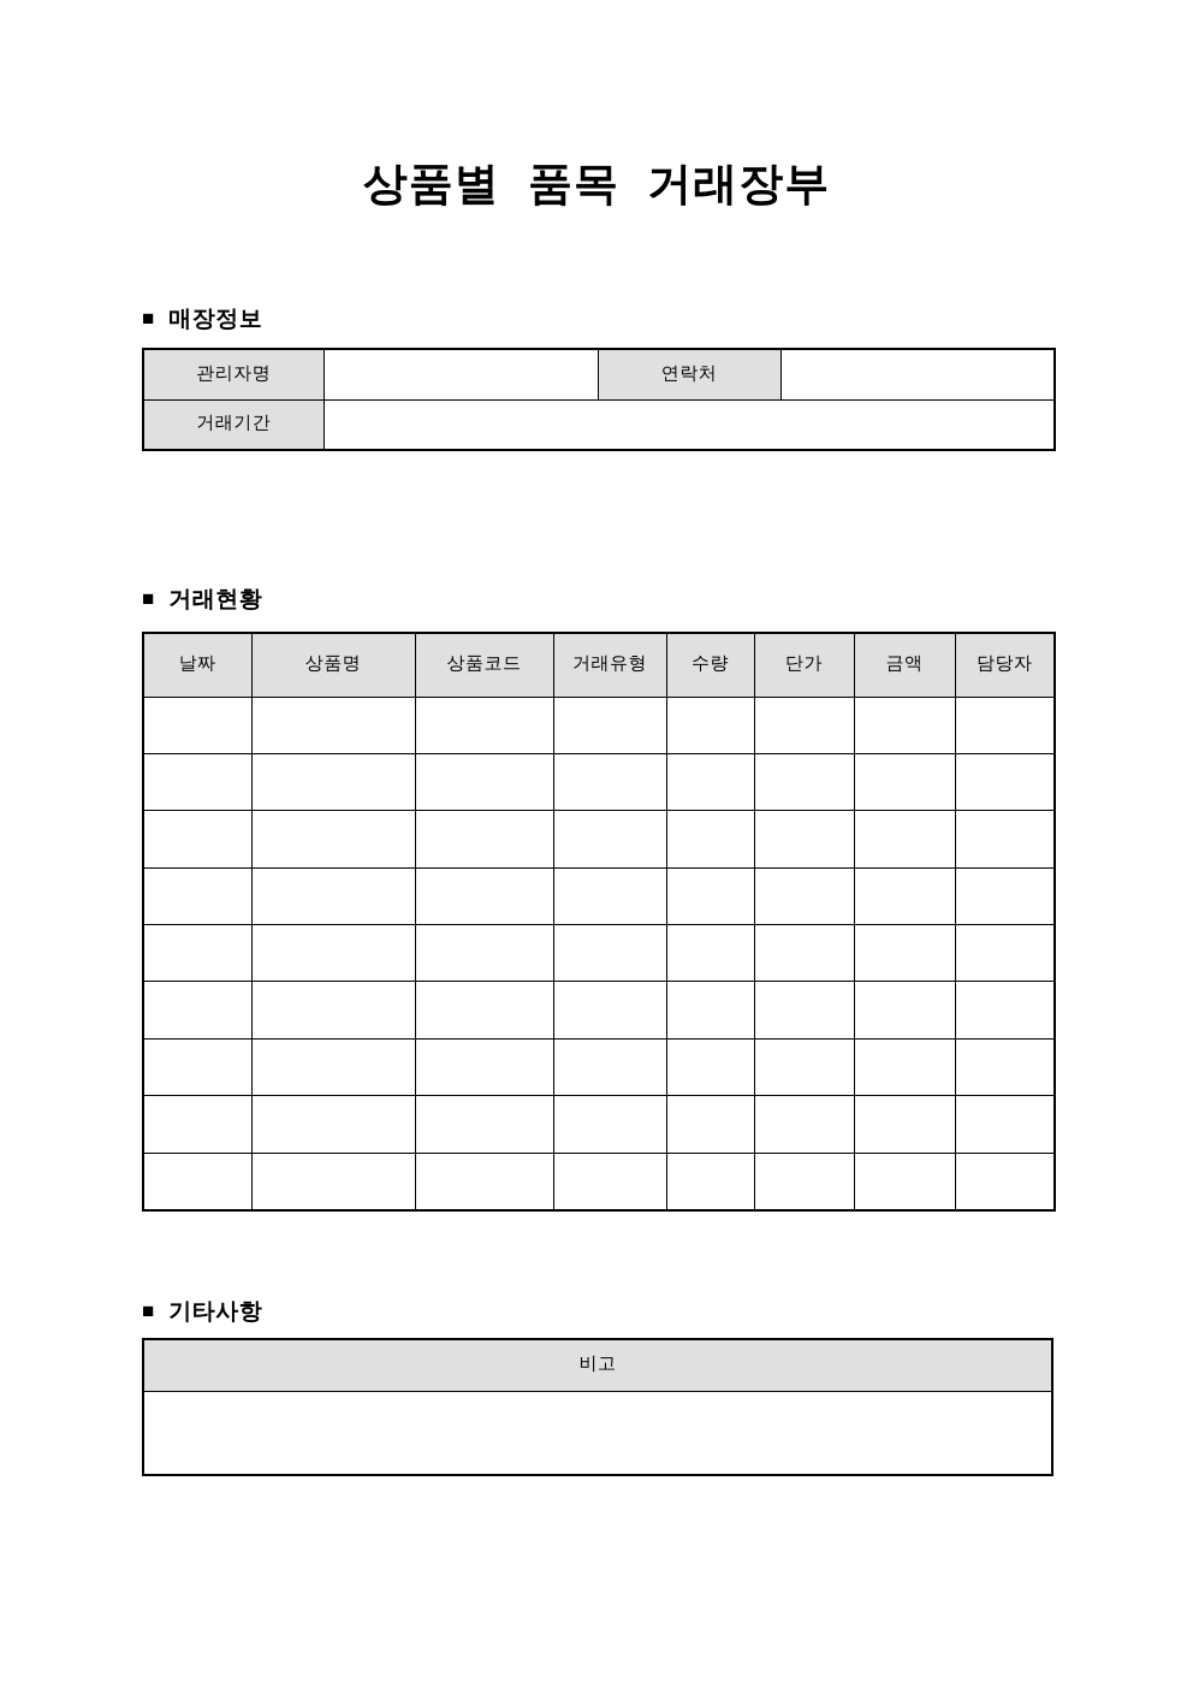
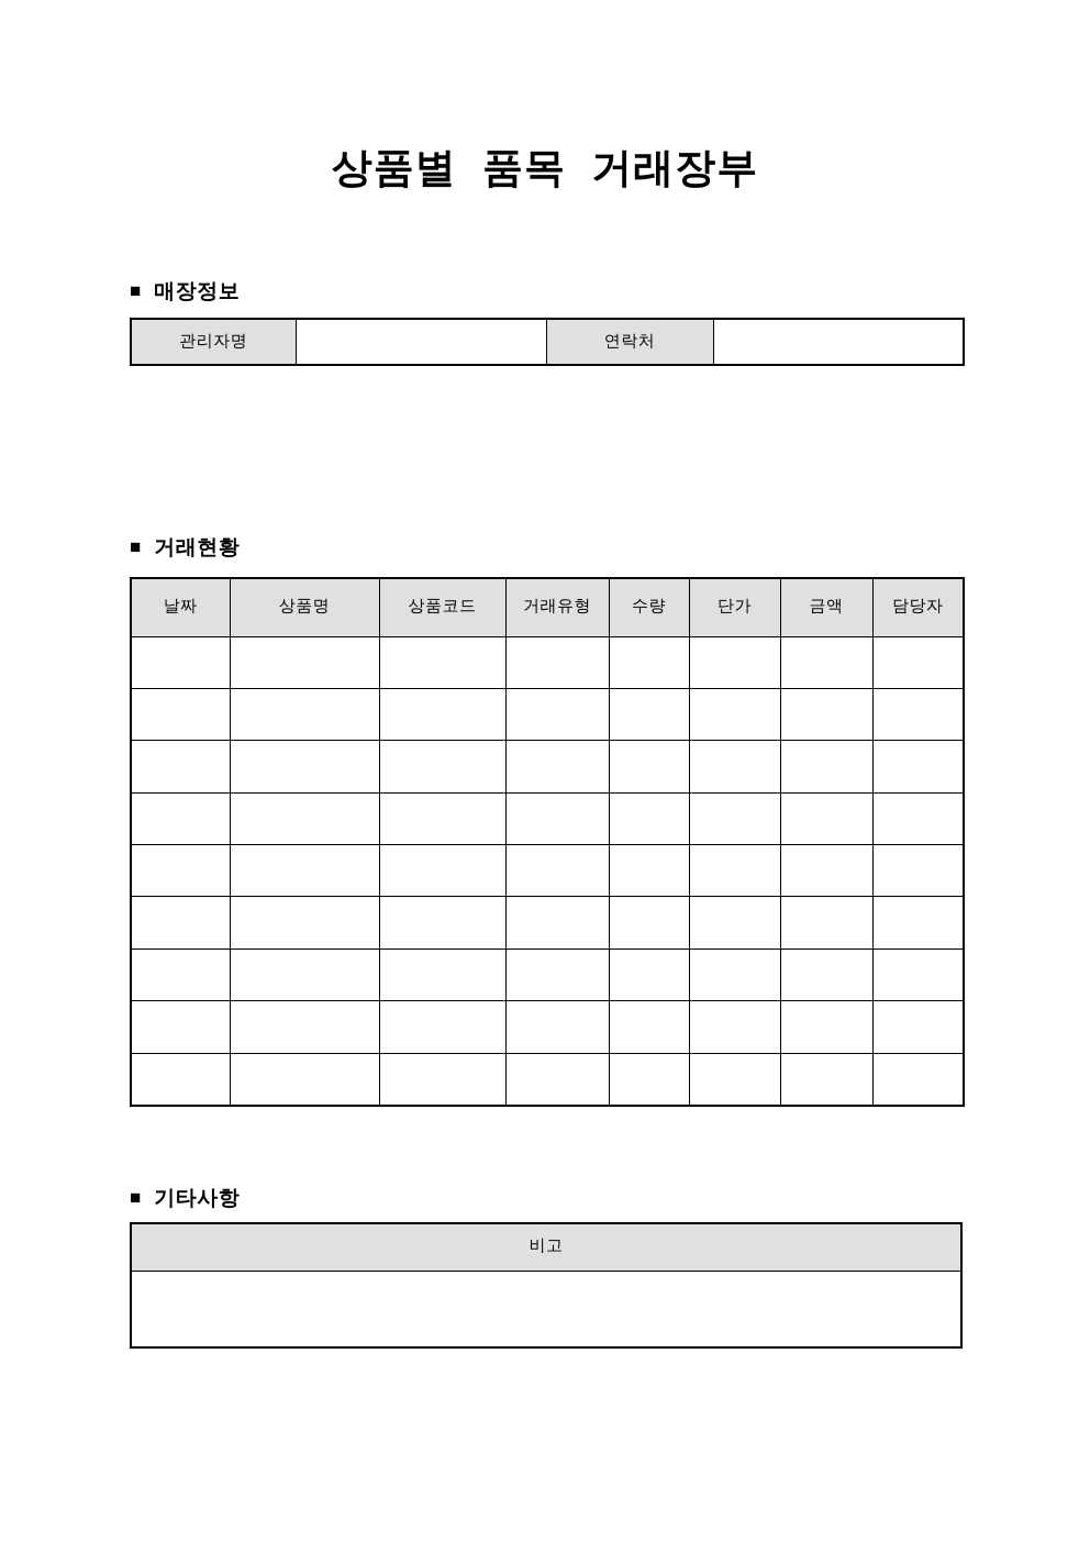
  상품별 품목 거래장부
  ■
  매장정보
  관리자명		연락처
- 거래기간
  ■
  거래현황
  날짜	상품명	상품코드	거래유형	수량	단가	금액	담당자
  ■
  기타사항
  비고
